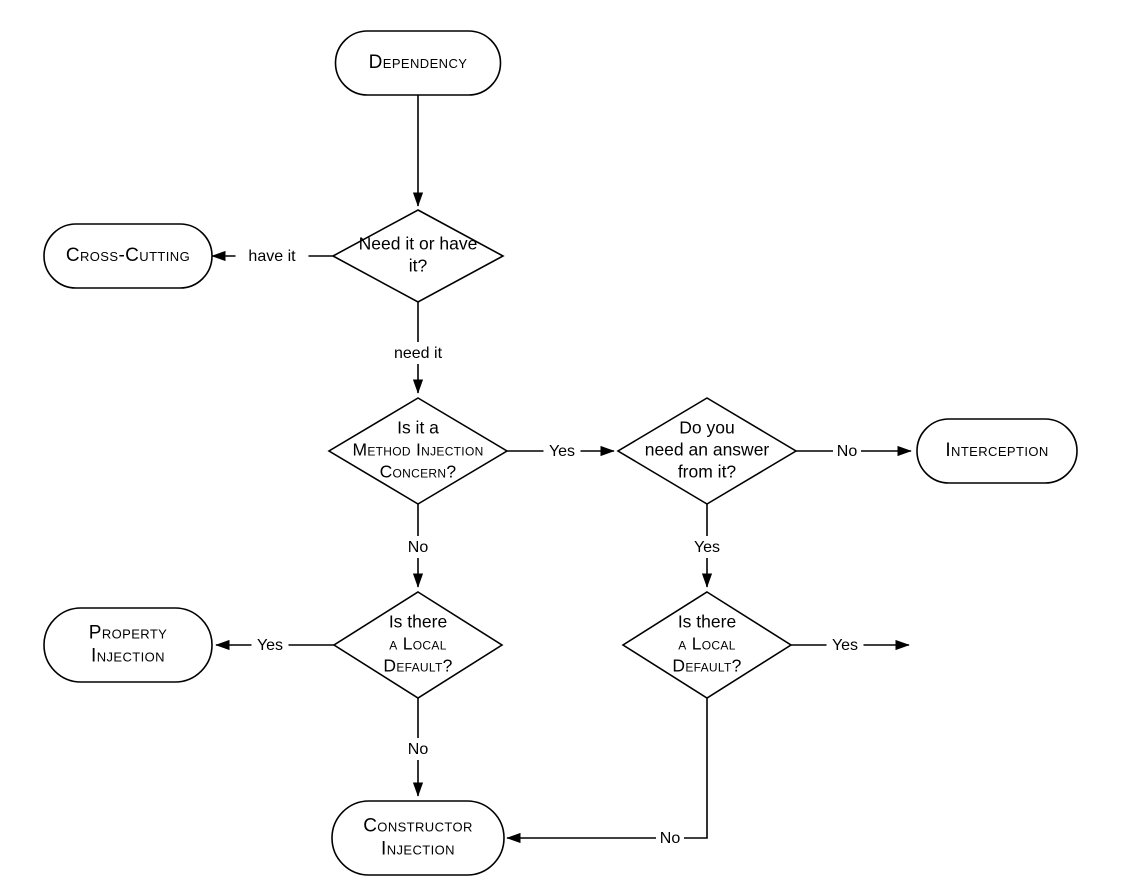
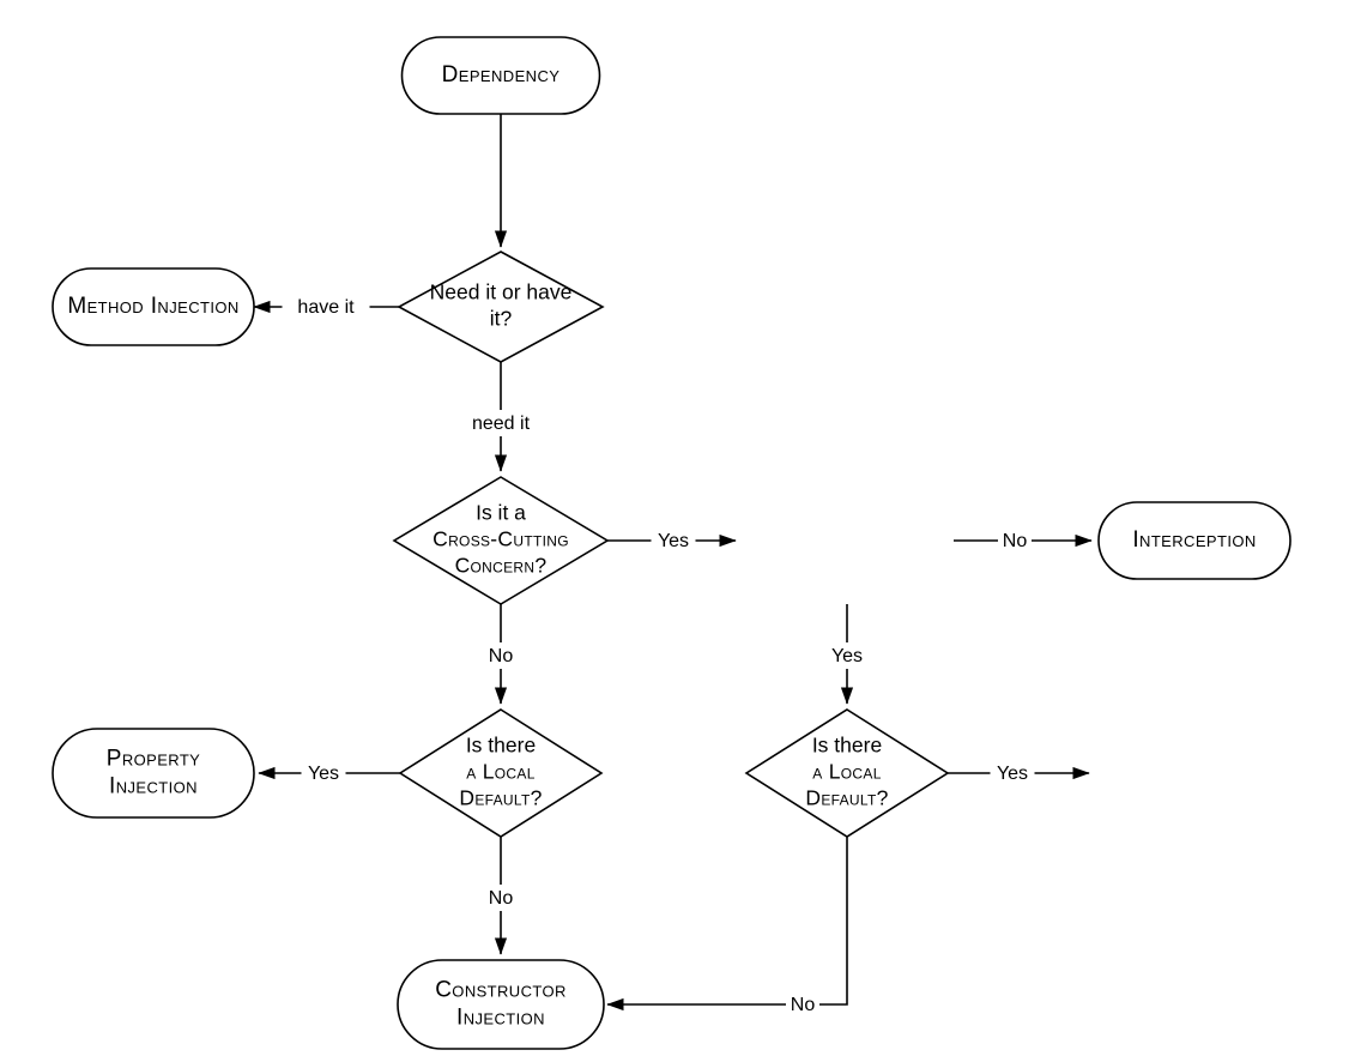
  Dependency
  Need it or have
  it?
- Cross-Cutting
+ Method Injection
  Is it a
- Method Injection
+ Cross-Cutting
  Concern?
- Do you
- need an answer
- from it?
  Interception
  Is there
  a Local
  Default?
  Property
  Injection
  Is there
  a Local
  Default?
  Constructor
  Injection
  have it
  need it
  Yes
  No
  No
  Yes
  Yes
  No
  Yes
  No
